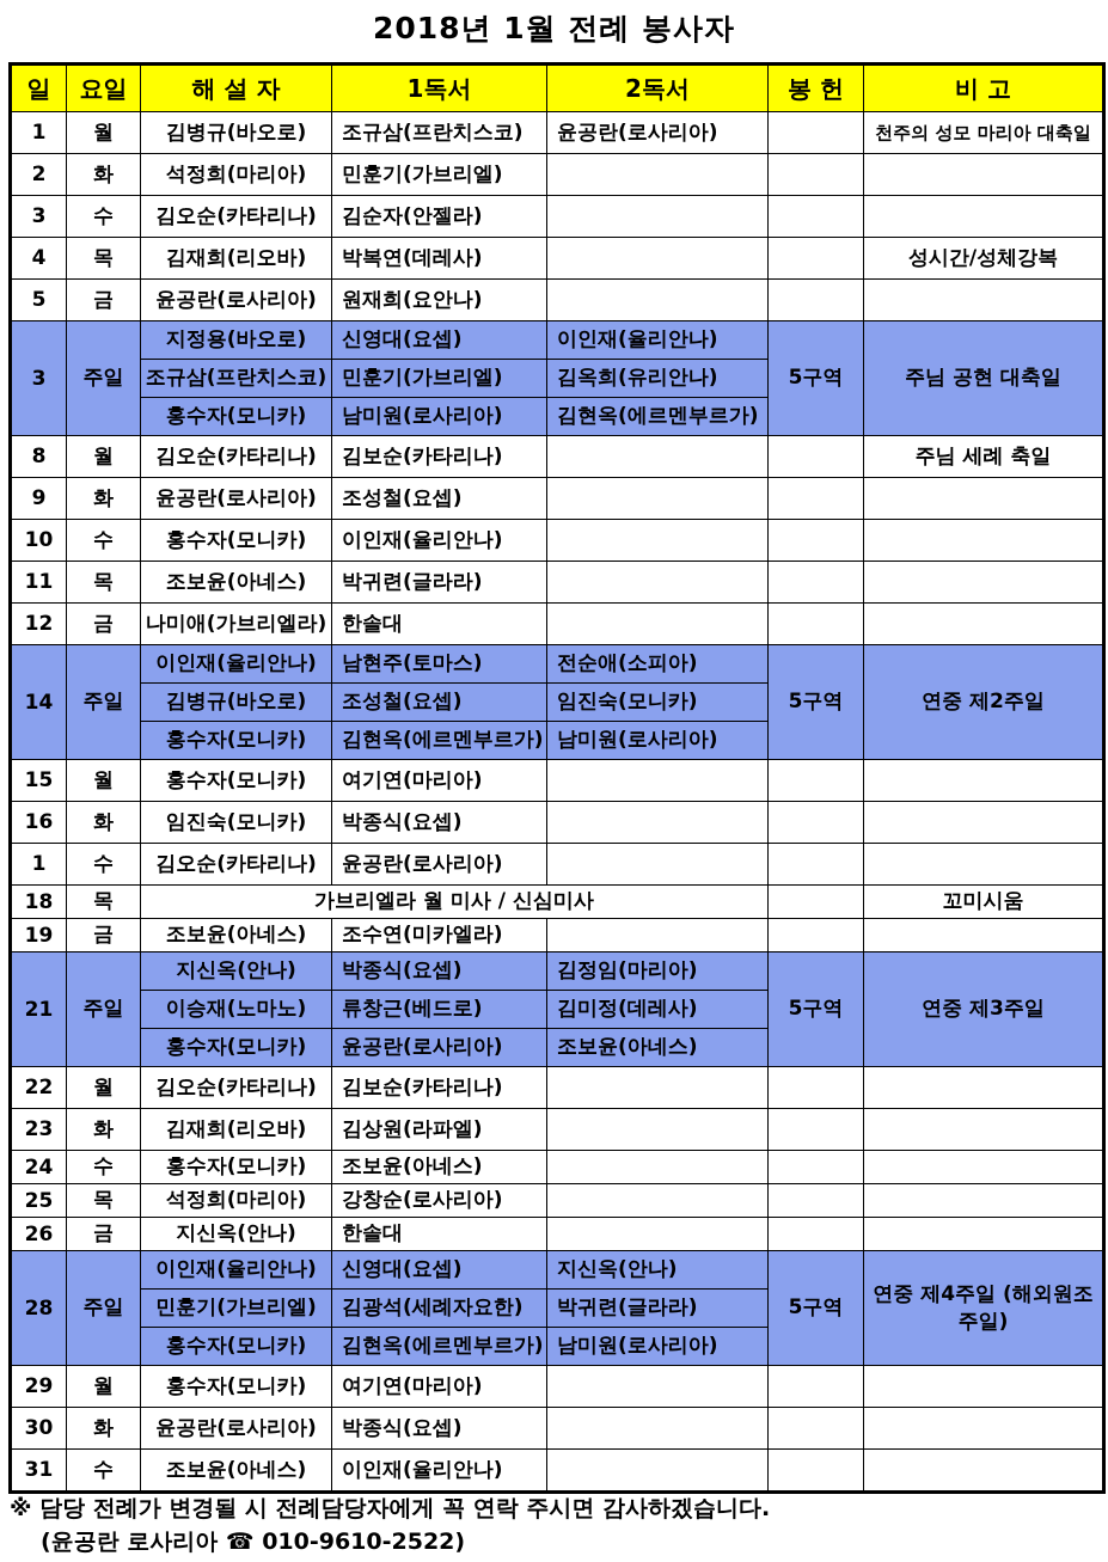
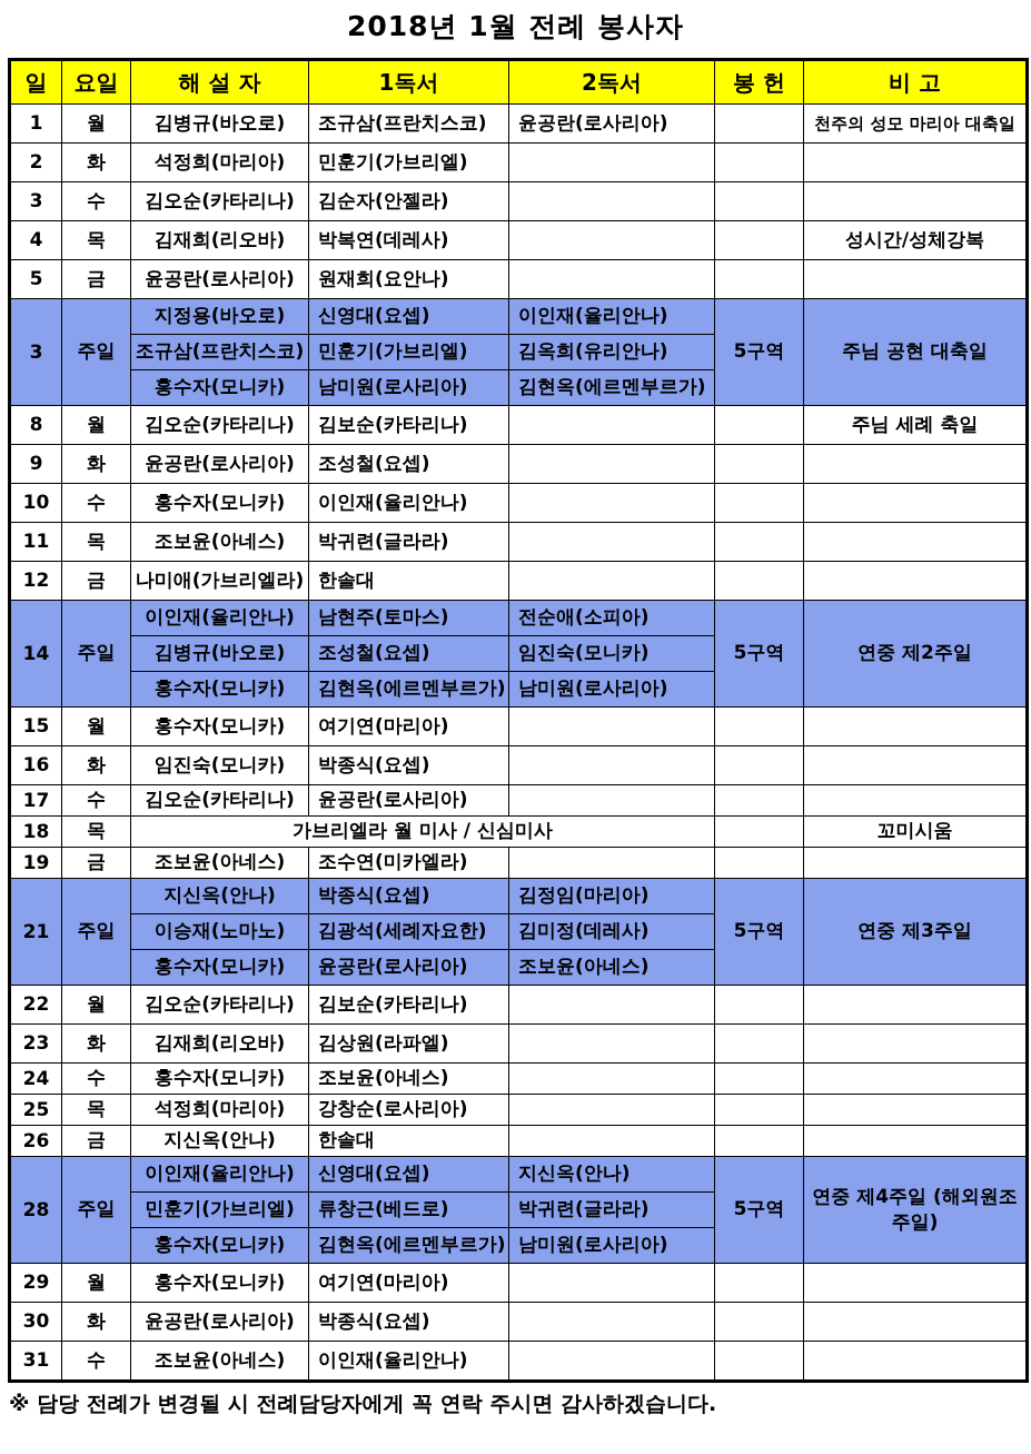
  2018년 1월 전례 봉사자
  일	요일	해 설 자	1독서	2독서	봉 헌	비 고
  1	월	김병규(바오로)	조규삼(프란치스코)	윤공란(로사리아)		천주의 성모 마리아 대축일
  2	화	석정희(마리아)	민훈기(가브리엘)
  3	수	김오순(카타리나)	김순자(안젤라)
  4	목	김재희(리오바)	박복연(데레사)			성시간/성체강복
  5	금	윤공란(로사리아)	원재희(요안나)
  3	주일	지정용(바오로)	신영대(요셉)	이인재(율리안나)	5구역	주님 공현 대축일
  조규삼(프란치스코)	민훈기(가브리엘)	김옥희(유리안나)
  홍수자(모니카)	남미원(로사리아)	김현옥(에르멘부르가)
  8	월	김오순(카타리나)	김보순(카타리나)			주님 세례 축일
  9	화	윤공란(로사리아)	조성철(요셉)
  10	수	홍수자(모니카)	이인재(율리안나)
  11	목	조보윤(아네스)	박귀련(글라라)
  12	금	나미애(가브리엘라)	한솔대
  14	주일	이인재(율리안나)	남현주(토마스)	전순애(소피아)	5구역	연중 제2주일
  김병규(바오로)	조성철(요셉)	임진숙(모니카)
  홍수자(모니카)	김현옥(에르멘부르가)	남미원(로사리아)
  15	월	홍수자(모니카)	여기연(마리아)
  16	화	임진숙(모니카)	박종식(요셉)
- 1	수	김오순(카타리나)	윤공란(로사리아)
+ 17	수	김오순(카타리나)	윤공란(로사리아)
  18	목	가브리엘라 월 미사 / 신심미사		꼬미시움
  19	금	조보윤(아네스)	조수연(미카엘라)
  21	주일	지신옥(안나)	박종식(요셉)	김정임(마리아)	5구역	연중 제3주일
- 이승재(노마노)	류창근(베드로)	김미정(데레사)
+ 이승재(노마노)	김광석(세례자요한)	김미정(데레사)
  홍수자(모니카)	윤공란(로사리아)	조보윤(아네스)
  22	월	김오순(카타리나)	김보순(카타리나)
  23	화	김재희(리오바)	김상원(라파엘)
  24	수	홍수자(모니카)	조보윤(아네스)
  25	목	석정희(마리아)	강창순(로사리아)
  26	금	지신옥(안나)	한솔대
  28	주일	이인재(율리안나)	신영대(요셉)	지신옥(안나)	5구역	연중 제4주일 (해외원조주일)
- 민훈기(가브리엘)	김광석(세례자요한)	박귀련(글라라)
+ 민훈기(가브리엘)	류창근(베드로)	박귀련(글라라)
  홍수자(모니카)	김현옥(에르멘부르가)	남미원(로사리아)
  29	월	홍수자(모니카)	여기연(마리아)
  30	화	윤공란(로사리아)	박종식(요셉)
  31	수	조보윤(아네스)	이인재(율리안나)
  ※ 담당 전례가 변경될 시 전례담당자에게 꼭 연락 주시면 감사하겠습니다.
- (윤공란 로사리아 ☎ 010-9610-2522)
